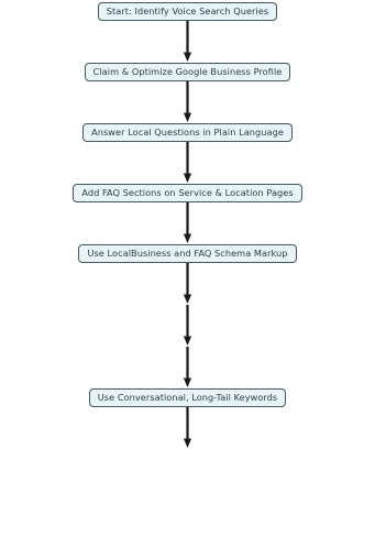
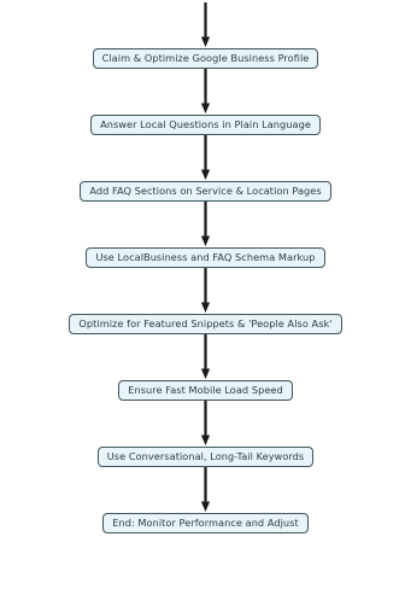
- Start: Identify Voice Search Queries
  Claim & Optimize Google Business Profile
  Answer Local Questions in Plain Language
  Add FAQ Sections on Service & Location Pages
  Use LocalBusiness and FAQ Schema Markup
+ Optimize for Featured Snippets & 'People Also Ask'
+ Ensure Fast Mobile Load Speed
  Use Conversational, Long-Tail Keywords
+ End: Monitor Performance and Adjust
